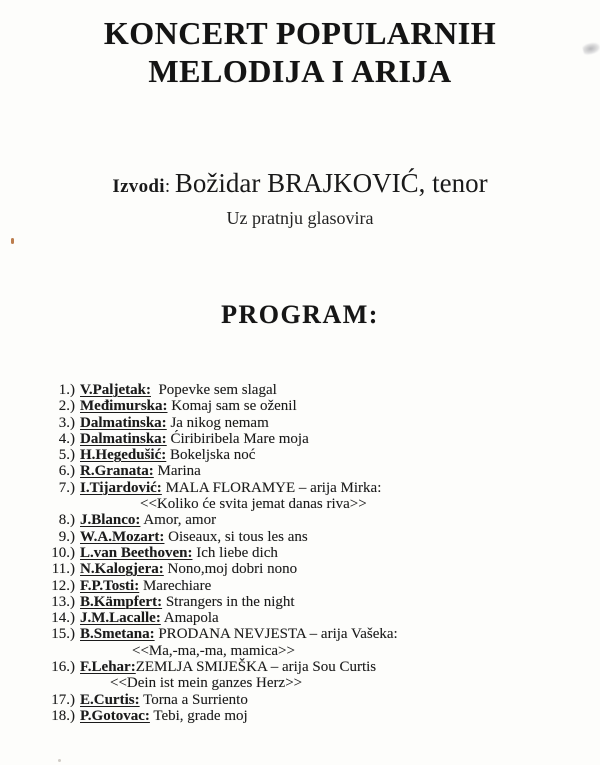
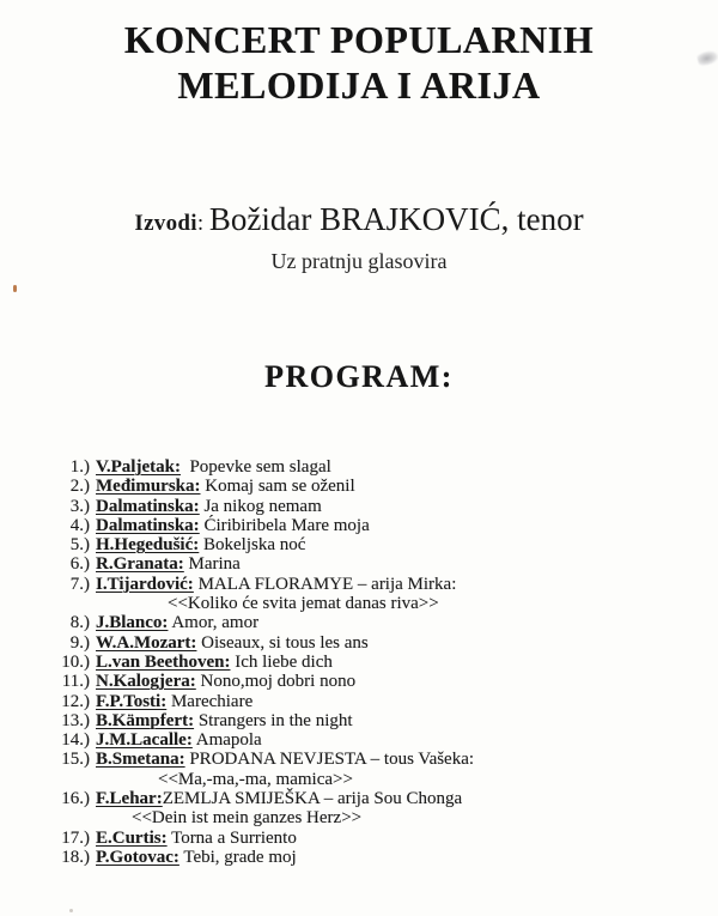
  KONCERT POPULARNIH
  MELODIJA I ARIJA
  Izvodi: Božidar BRAJKOVIĆ, tenor
  Uz pratnju glasovira
  PROGRAM:
  1.)
  V.Paljetak:
  Popevke sem slagal
  2.)
  Međimurska:
  Komaj sam se oženil
  3.)
  Dalmatinska:
  Ja nikog nemam
  4.)
  Dalmatinska:
  Ćiribiribela Mare moja
  5.)
  H.Hegedušić:
  Bokeljska noć
  6.)
  R.Granata:
  Marina
  7.)
  I.Tijardović:
  MALA FLORAMYE – arija Mirka:
  <<Koliko će svita jemat danas riva>>
  8.)
  J.Blanco:
  Amor, amor
  9.)
  W.A.Mozart:
  Oiseaux, si tous les ans
  10.)
  L.van Beethoven:
  Ich liebe dich
  11.)
  N.Kalogjera:
  Nono,moj dobri nono
  12.)
  F.P.Tosti:
  Marechiare
  13.)
  B.Kämpfert:
  Strangers in the night
  14.)
  J.M.Lacalle:
  Amapola
  15.)
  B.Smetana:
- PRODANA NEVJESTA – arija Vašeka:
+ PRODANA NEVJESTA – tous Vašeka:
  <<Ma,-ma,-ma, mamica>>
  16.)
  F.Lehar:
- ZEMLJA SMIJEŠKA – arija Sou Curtis
+ ZEMLJA SMIJEŠKA – arija Sou Chonga
  <<Dein ist mein ganzes Herz>>
  17.)
  E.Curtis:
  Torna a Surriento
  18.)
  P.Gotovac:
  Tebi, grade moj
